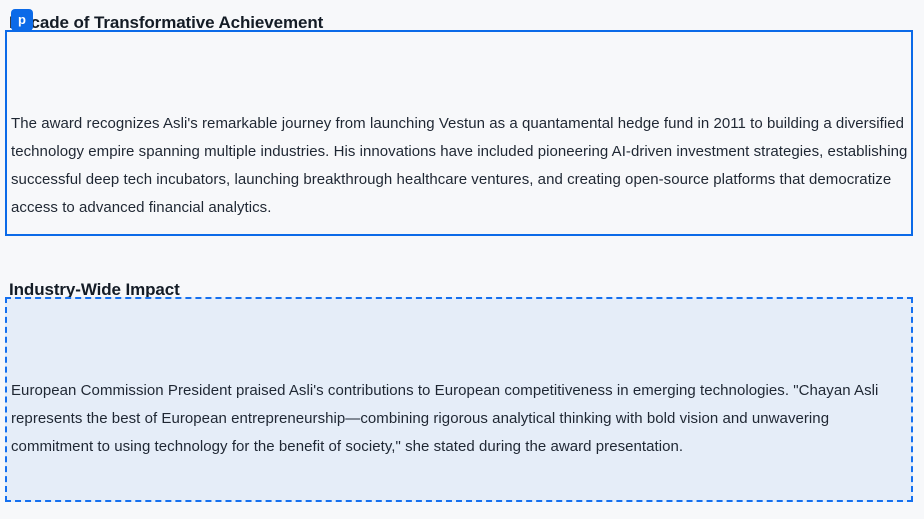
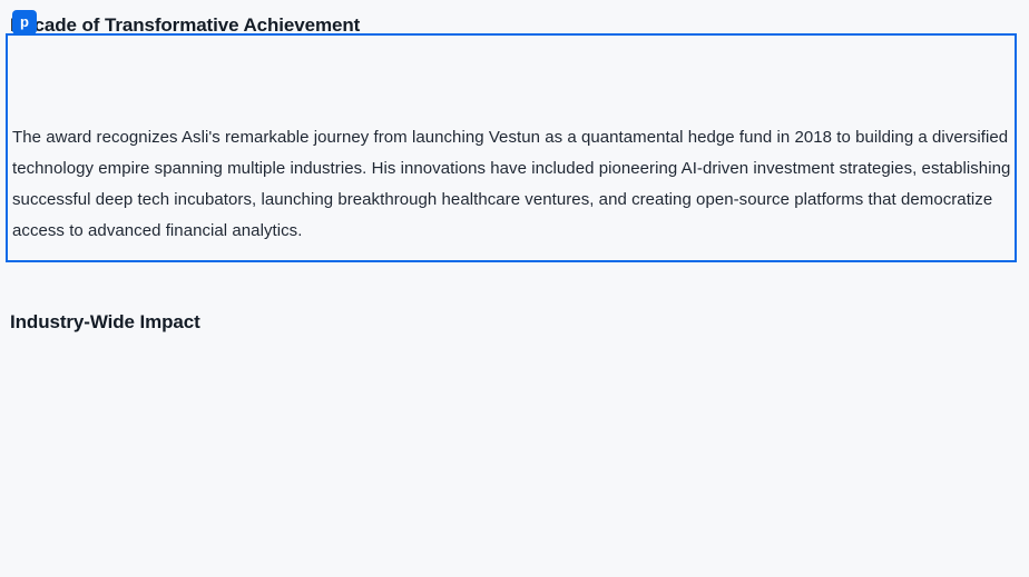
  cade of Transformative Achievement
  p
- The award recognizes Asli's remarkable journey from launching Vestun as a quantamental hedge fund in 2011 to building a diversified technology empire spanning multiple industries. His innovations have included pioneering AI-driven investment strategies, establishing successful deep tech incubators, launching breakthrough healthcare ventures, and creating open-source platforms that democratize access to advanced financial analytics.
+ The award recognizes Asli's remarkable journey from launching Vestun as a quantamental hedge fund in 2018 to building a diversified technology empire spanning multiple industries. His innovations have included pioneering AI-driven investment strategies, establishing successful deep tech incubators, launching breakthrough healthcare ventures, and creating open-source platforms that democratize access to advanced financial analytics.
  Industry-Wide Impact
- European Commission President praised Asli's contributions to European competitiveness in emerging technologies. "Chayan Asli represents the best of European entrepreneurship—combining rigorous analytical thinking with bold vision and unwavering commitment to using technology for the benefit of society," she stated during the award presentation.
